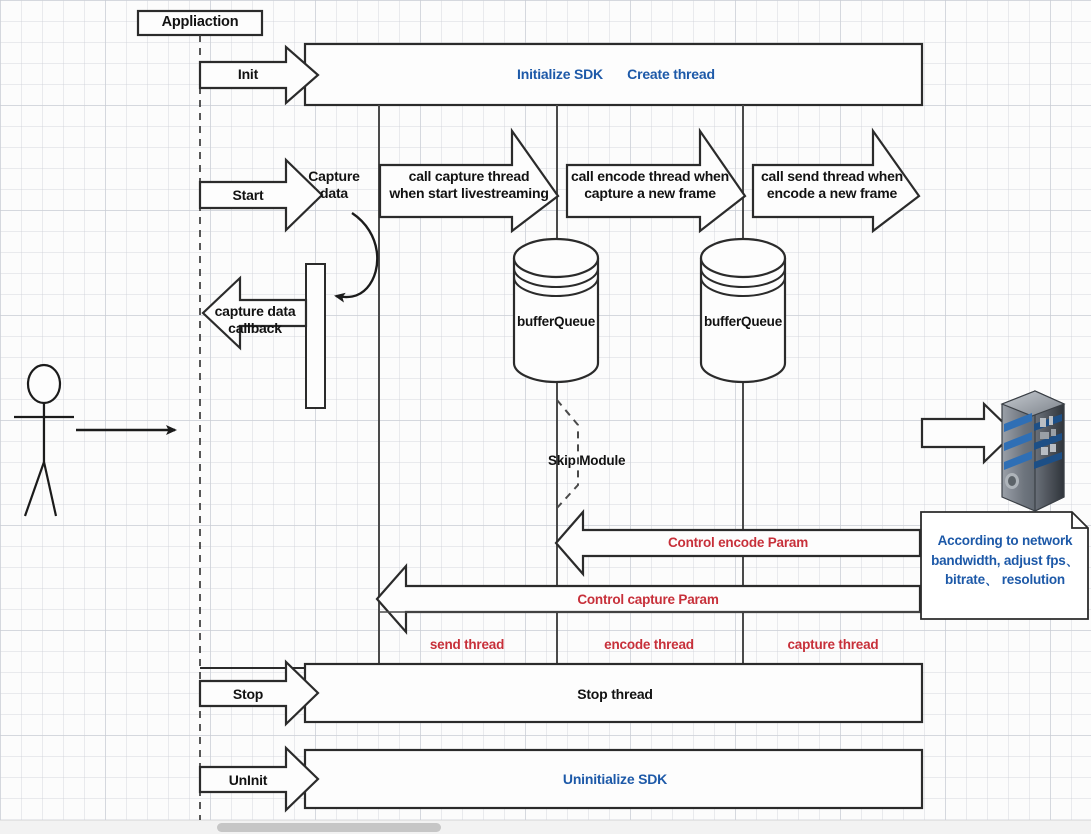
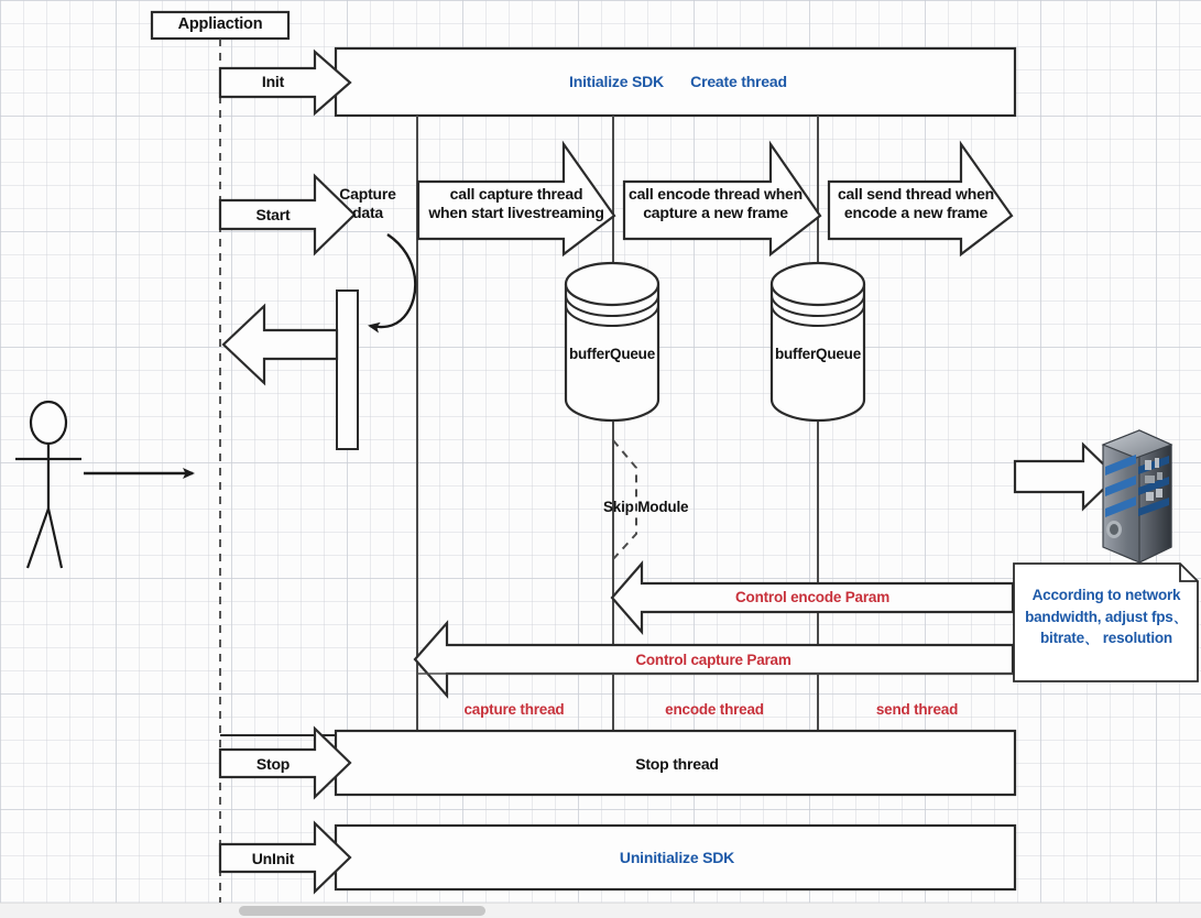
  Appliaction
  Init
  Initialize SDK
  Create thread
  Start
  Capture
  data
  call capture thread
  when start livestreaming
  call encode thread when
  capture a new frame
  call send thread when
  encode a new frame
- capture data
- callback
  bufferQueue
  bufferQueue
  Skip Module
  Control encode Param
  Control capture Param
- send thread
+ capture thread
  encode thread
- capture thread
+ send thread
  According to network
  bandwidth, adjust fps、
  bitrate、 resolution
  Stop
  Stop thread
  UnInit
  Uninitialize SDK
